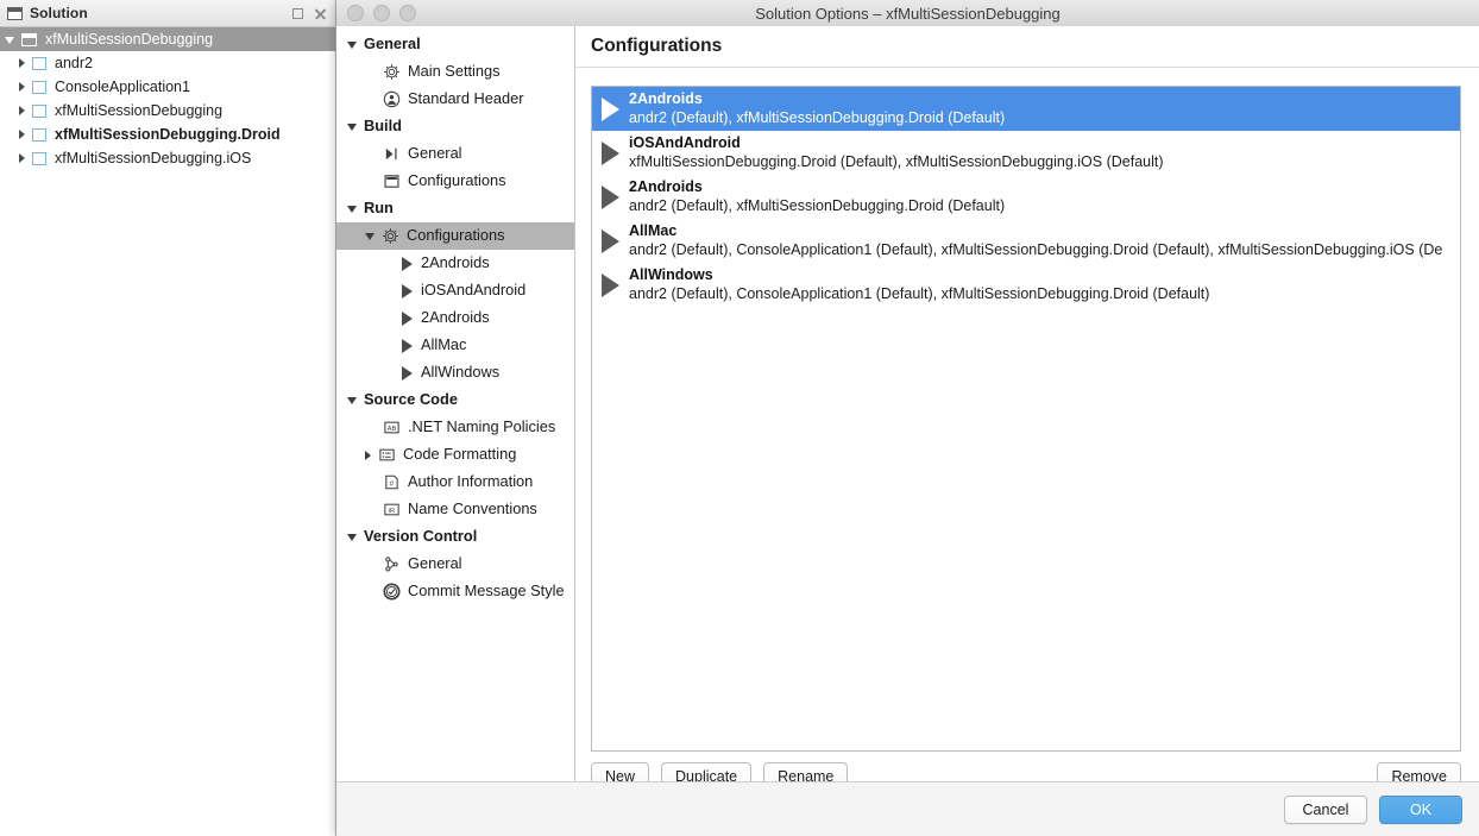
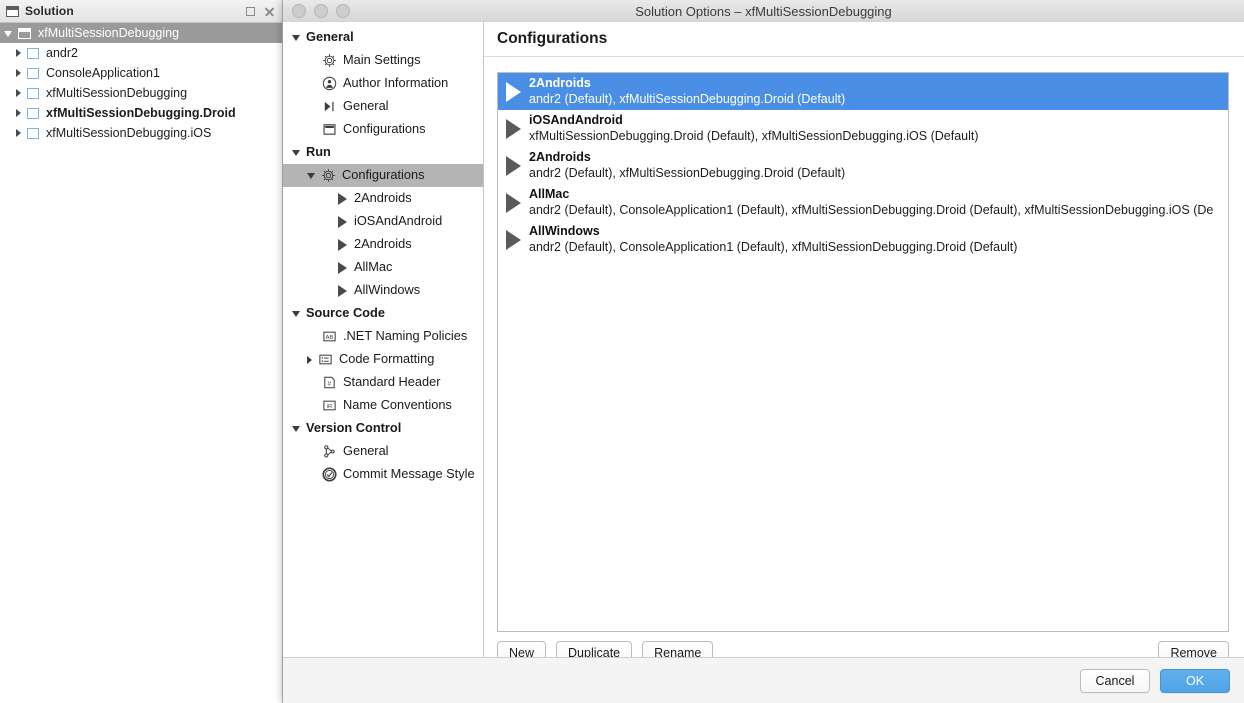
  Solution
  xfMultiSessionDebugging
  andr2
  ConsoleApplication1
  xfMultiSessionDebugging
  xfMultiSessionDebugging.Droid
  xfMultiSessionDebugging.iOS
  Solution Options – xfMultiSessionDebugging
  General
  Main Settings
- Standard Header
+ Author Information
- Build
  General
  Configurations
  Run
  Configurations
  2Androids
  iOSAndAndroid
  2Androids
  AllMac
  AllWindows
  Source Code
  .NET Naming Policies
  Code Formatting
- Author Information
+ Standard Header
  Name Conventions
  Version Control
  General
  Commit Message Style
  Configurations
  2Androids
  andr2 (Default), xfMultiSessionDebugging.Droid (Default)
  iOSAndAndroid
  xfMultiSessionDebugging.Droid (Default), xfMultiSessionDebugging.iOS (Default)
  2Androids
  andr2 (Default), xfMultiSessionDebugging.Droid (Default)
  AllMac
  andr2 (Default), ConsoleApplication1 (Default), xfMultiSessionDebugging.Droid (Default), xfMultiSessionDebugging.iOS (De
  AllWindows
  andr2 (Default), ConsoleApplication1 (Default), xfMultiSessionDebugging.Droid (Default)
  New
  Duplicate
  Rename
  Remove
  Cancel
  OK
